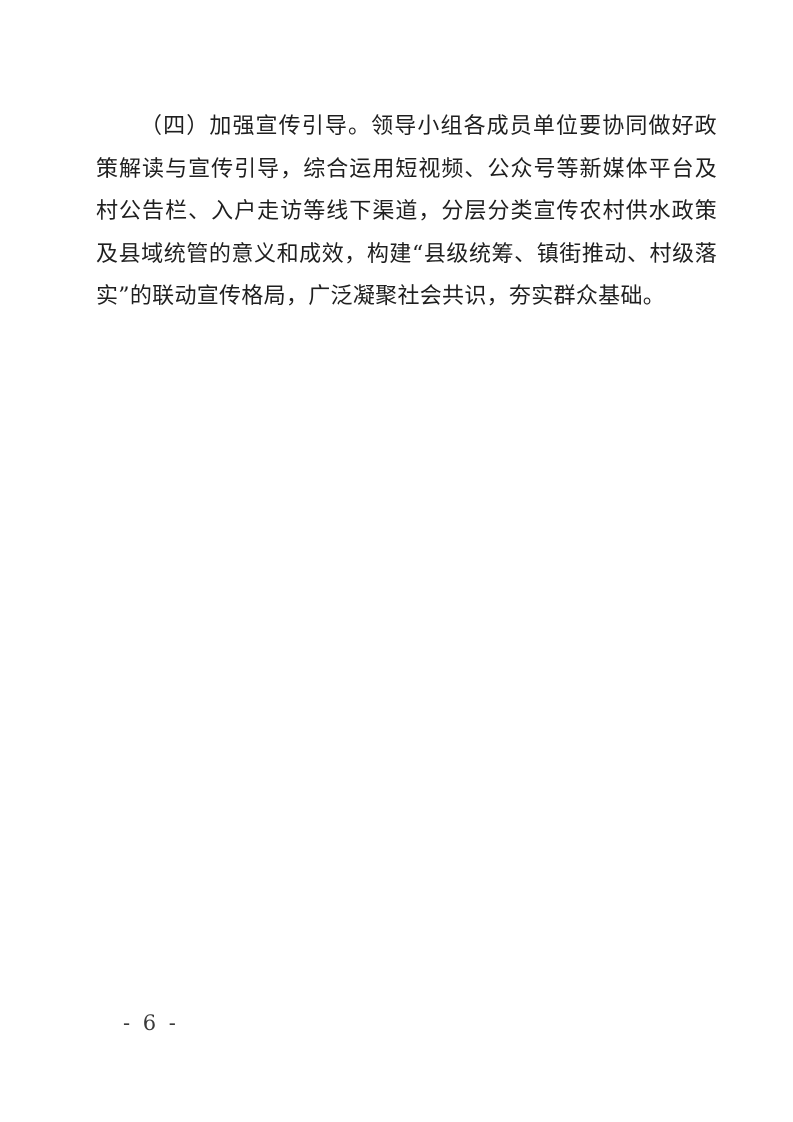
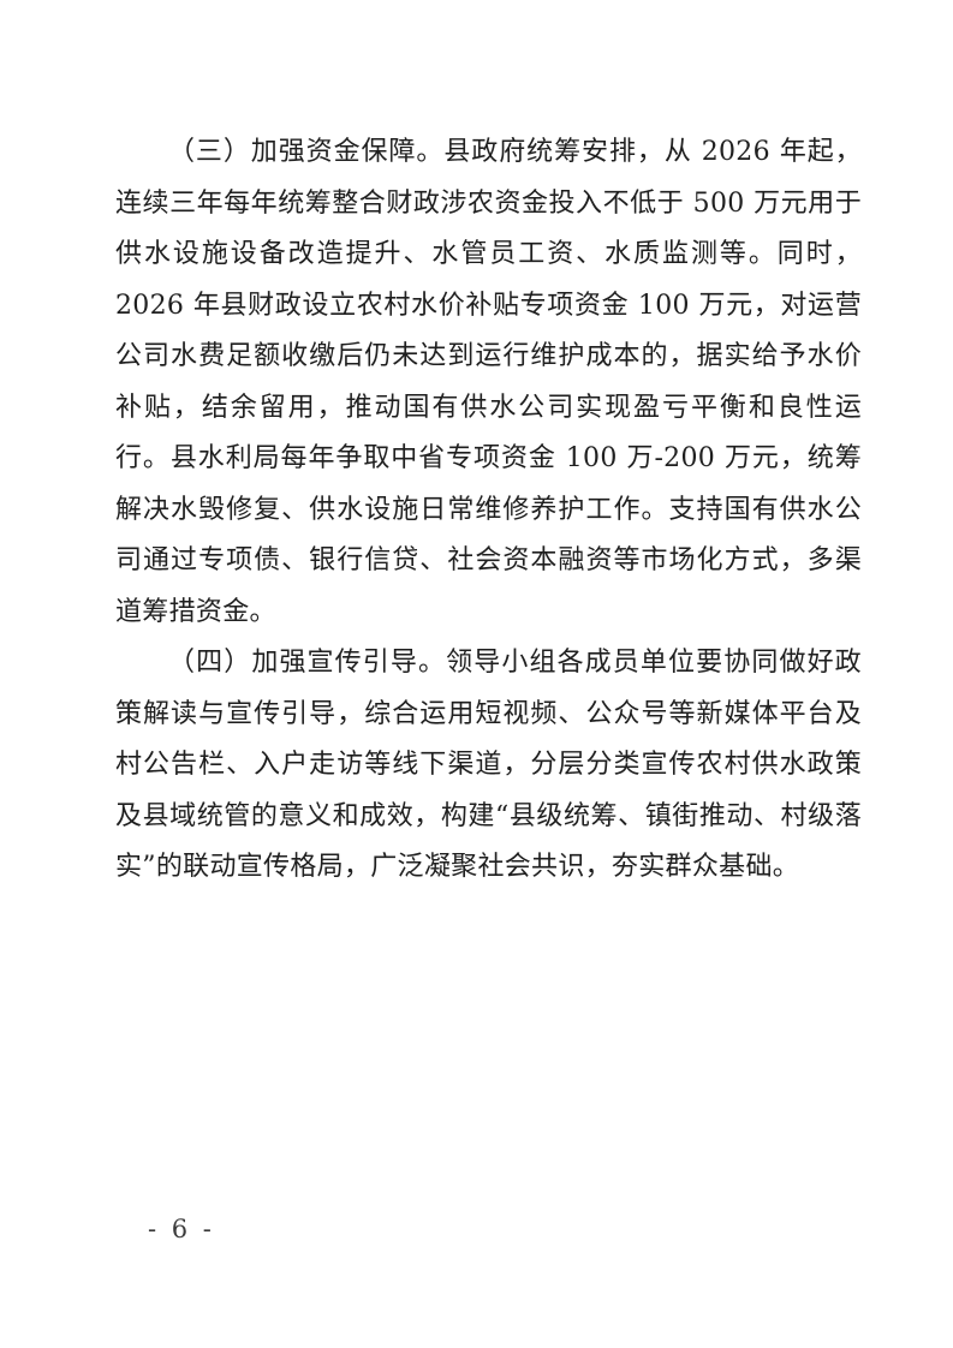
+ （三）加强资金保障。县政府统筹安排，从 2026 年起，连续三年每年统筹整合财政涉农资金投入不低于 500 万元用于供水设施设备改造提升、水管员工资、水质监测等。同时，2026 年县财政设立农村水价补贴专项资金 100 万元，对运营公司水费足额收缴后仍未达到运行维护成本的，据实给予水价补贴，结余留用，推动国有供水公司实现盈亏平衡和良性运行。县水利局每年争取中省专项资金 100 万-200 万元，统筹解决水毁修复、供水设施日常维修养护工作。支持国有供水公司通过专项债、银行信贷、社会资本融资等市场化方式，多渠道筹措资金。
  （四）加强宣传引导。领导小组各成员单位要协同做好政策解读与宣传引导，综合运用短视频、公众号等新媒体平台及村公告栏、入户走访等线下渠道，分层分类宣传农村供水政策及县域统管的意义和成效，构建“县级统筹、镇街推动、村级落实”的联动宣传格局，广泛凝聚社会共识，夯实群众基础。
  - 6 -
